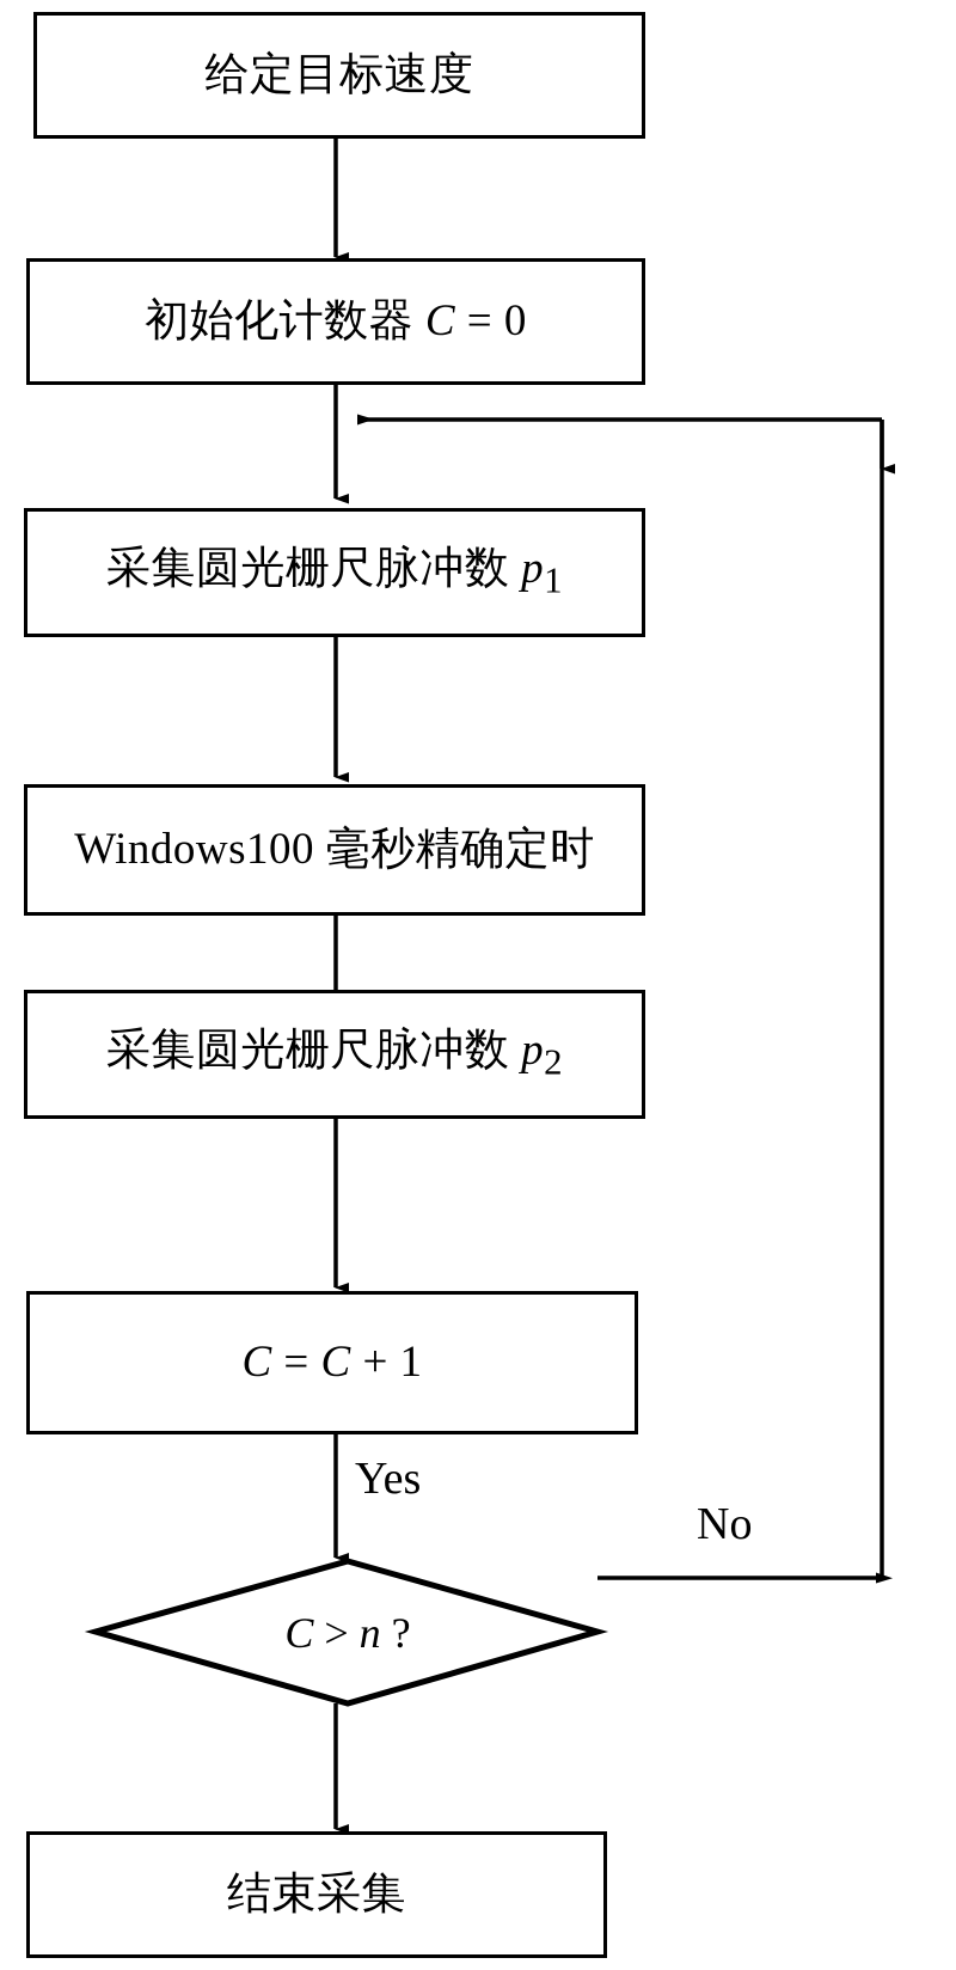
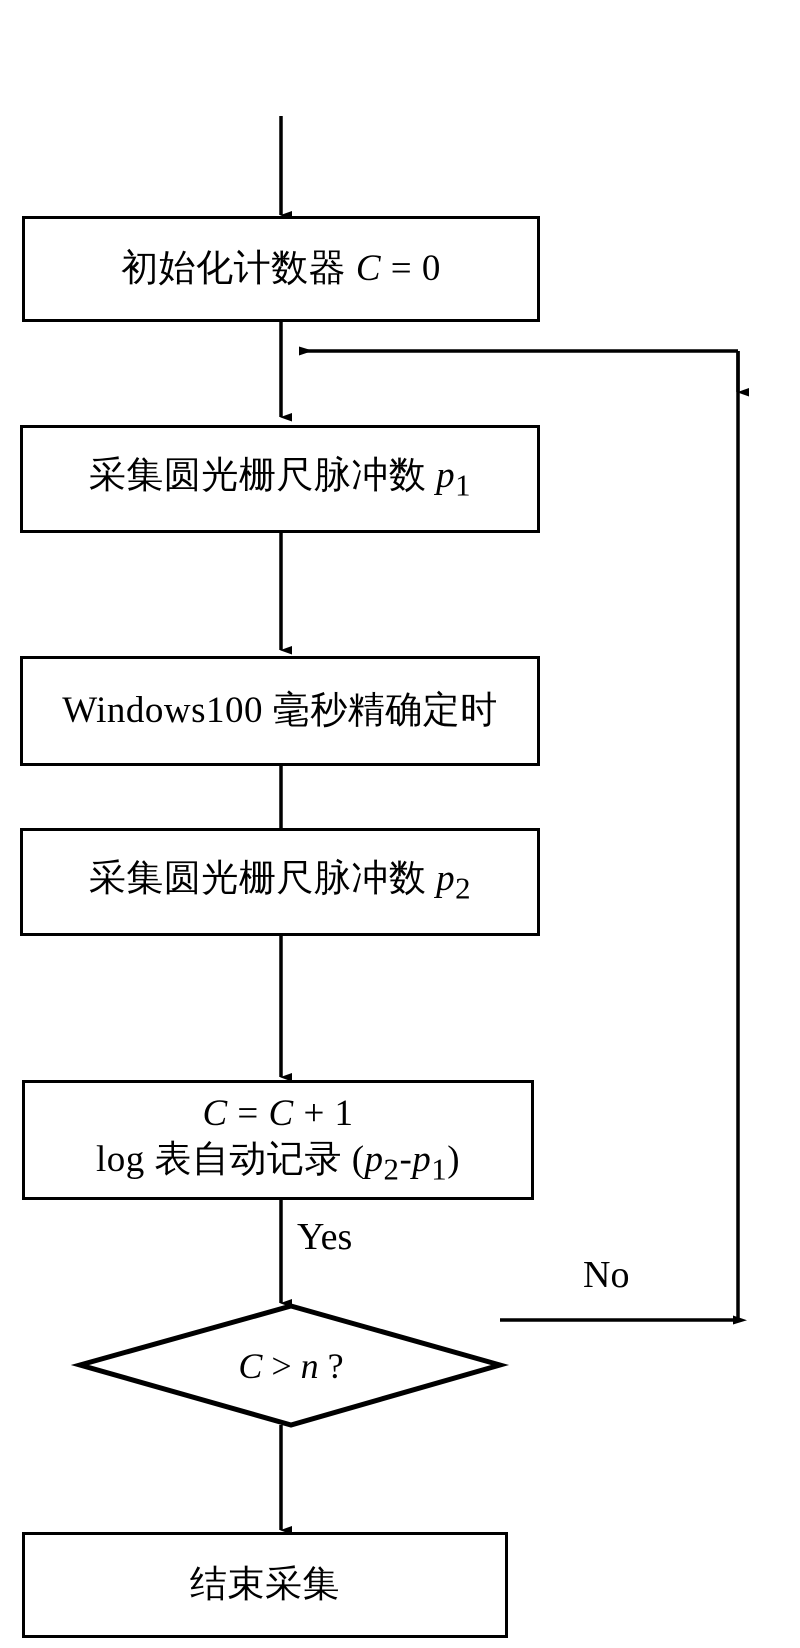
- 给定目标速度
  初始化计数器 C = 0
  采集圆光栅尺脉冲数 p1
  Windows100 毫秒精确定时
  采集圆光栅尺脉冲数 p2
  C = C + 1
+ log 表自动记录 (p2-p1)
  C > n ?
  结束采集
  Yes
  No
